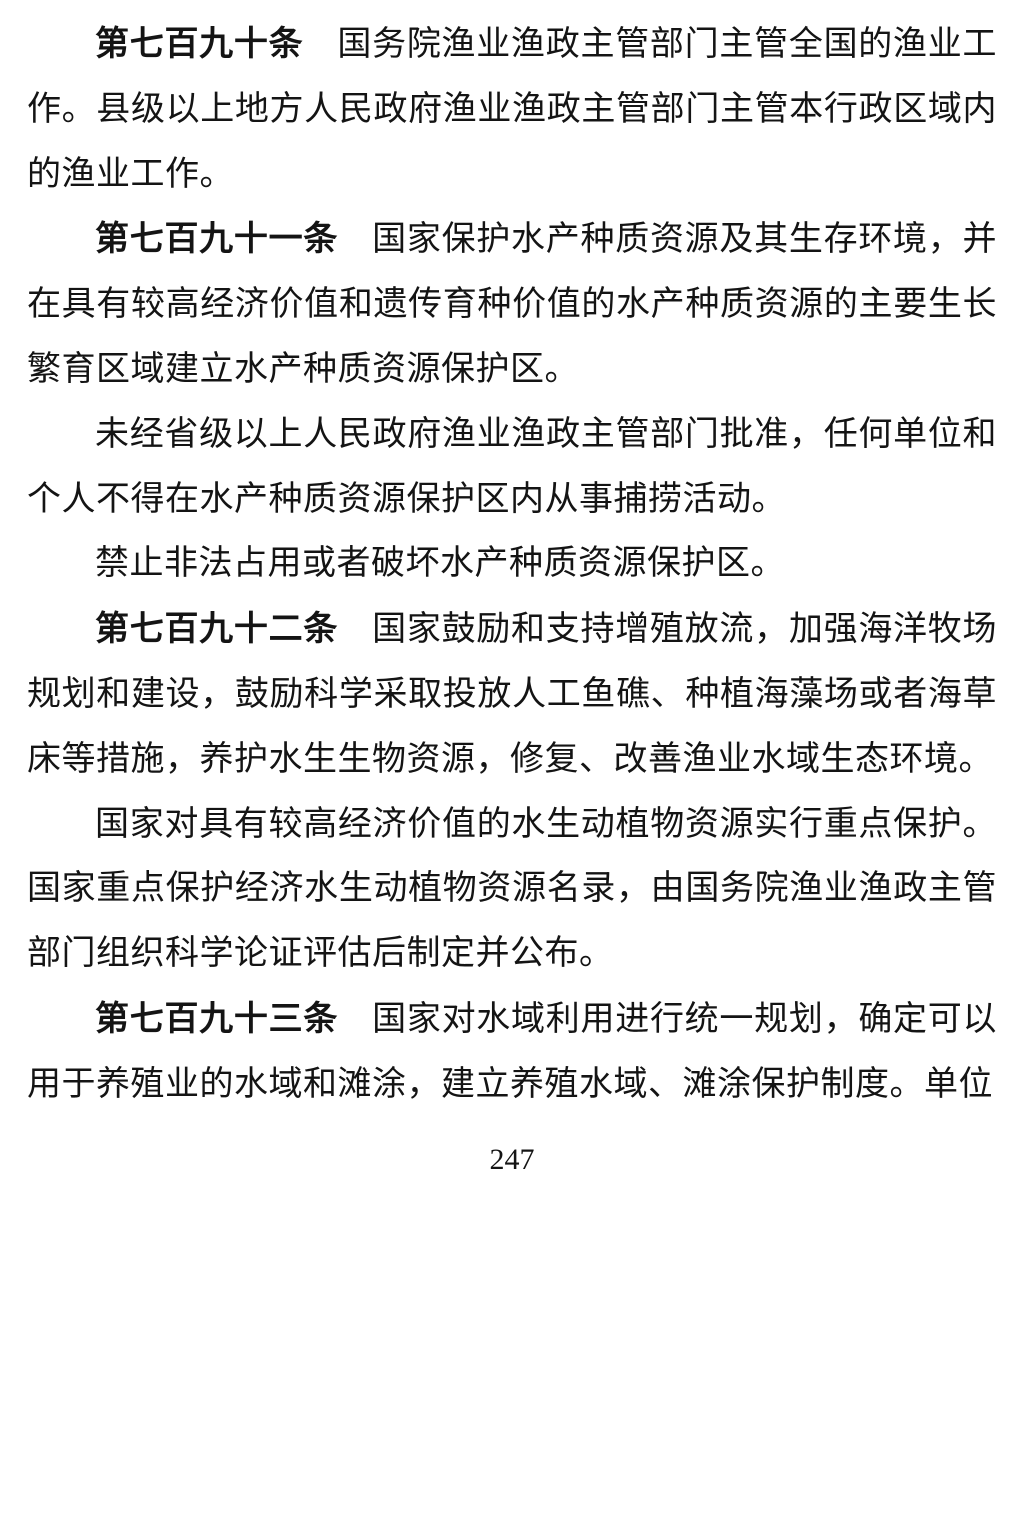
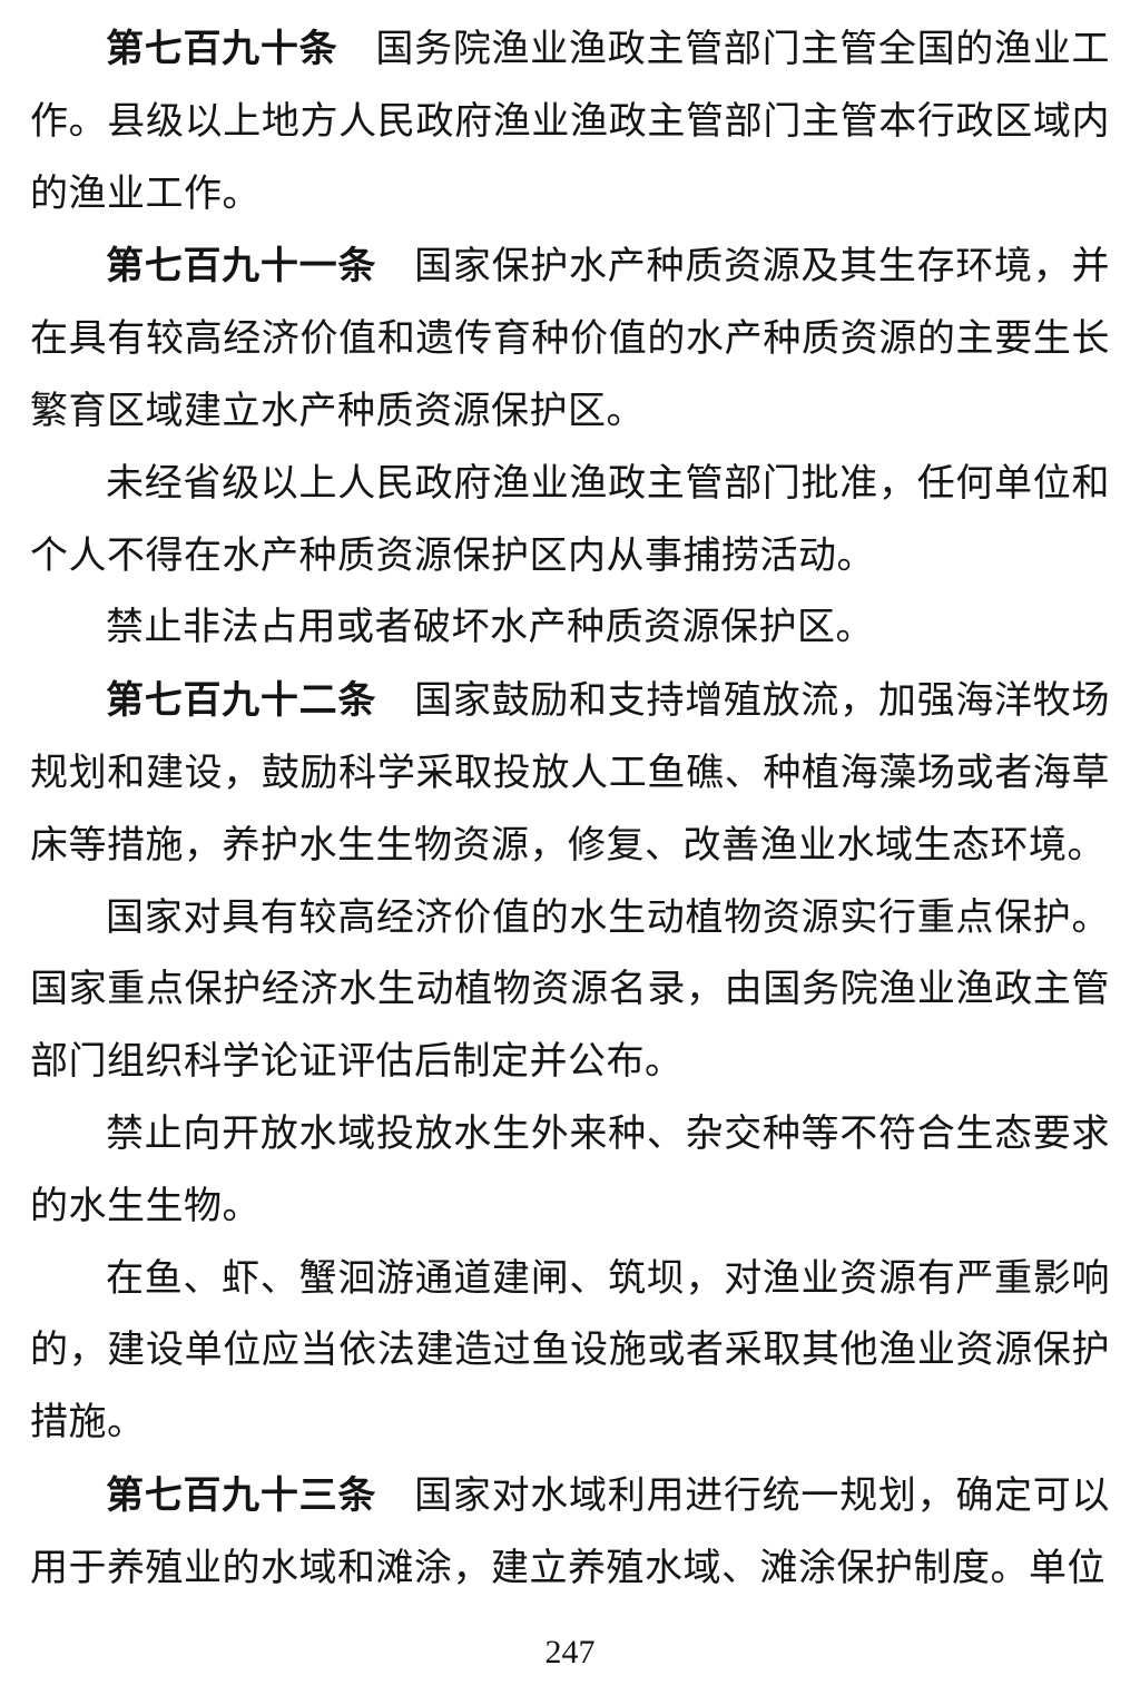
  第七百九十条 国务院渔业渔政主管部门主管全国的渔业工作。县级以上地方人民政府渔业渔政主管部门主管本行政区域内的渔业工作。
  第七百九十一条 国家保护水产种质资源及其生存环境，并在具有较高经济价值和遗传育种价值的水产种质资源的主要生长繁育区域建立水产种质资源保护区。
  未经省级以上人民政府渔业渔政主管部门批准，任何单位和个人不得在水产种质资源保护区内从事捕捞活动。
  禁止非法占用或者破坏水产种质资源保护区。
  第七百九十二条 国家鼓励和支持增殖放流，加强海洋牧场规划和建设，鼓励科学采取投放人工鱼礁、种植海藻场或者海草床等措施，养护水生生物资源，修复、改善渔业水域生态环境。
  国家对具有较高经济价值的水生动植物资源实行重点保护。国家重点保护经济水生动植物资源名录，由国务院渔业渔政主管部门组织科学论证评估后制定并公布。
+ 禁止向开放水域投放水生外来种、杂交种等不符合生态要求的水生生物。
+ 在鱼、虾、蟹洄游通道建闸、筑坝，对渔业资源有严重影响的，建设单位应当依法建造过鱼设施或者采取其他渔业资源保护措施。
  第七百九十三条 国家对水域利用进行统一规划，确定可以用于养殖业的水域和滩涂，建立养殖水域、滩涂保护制度。单位
  247
